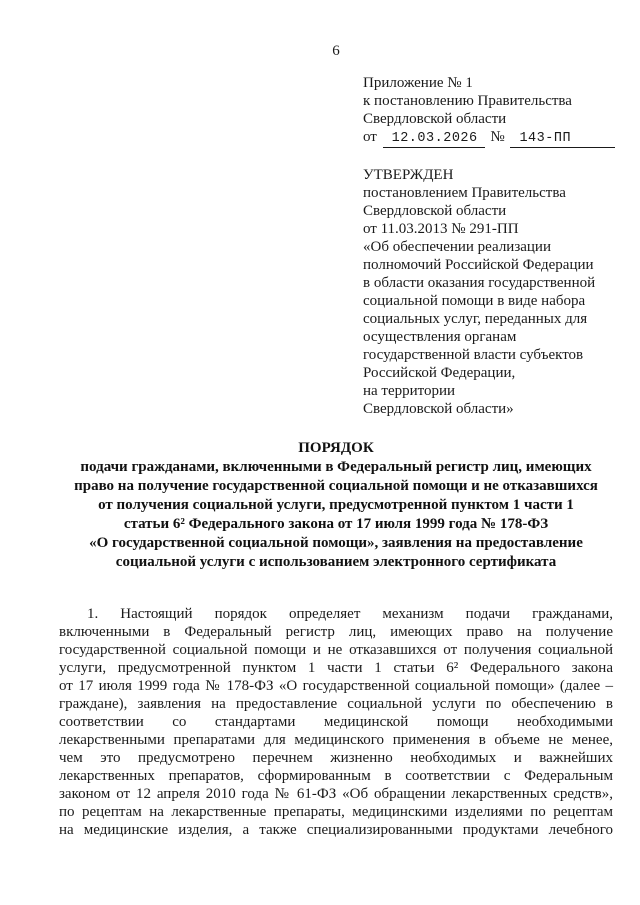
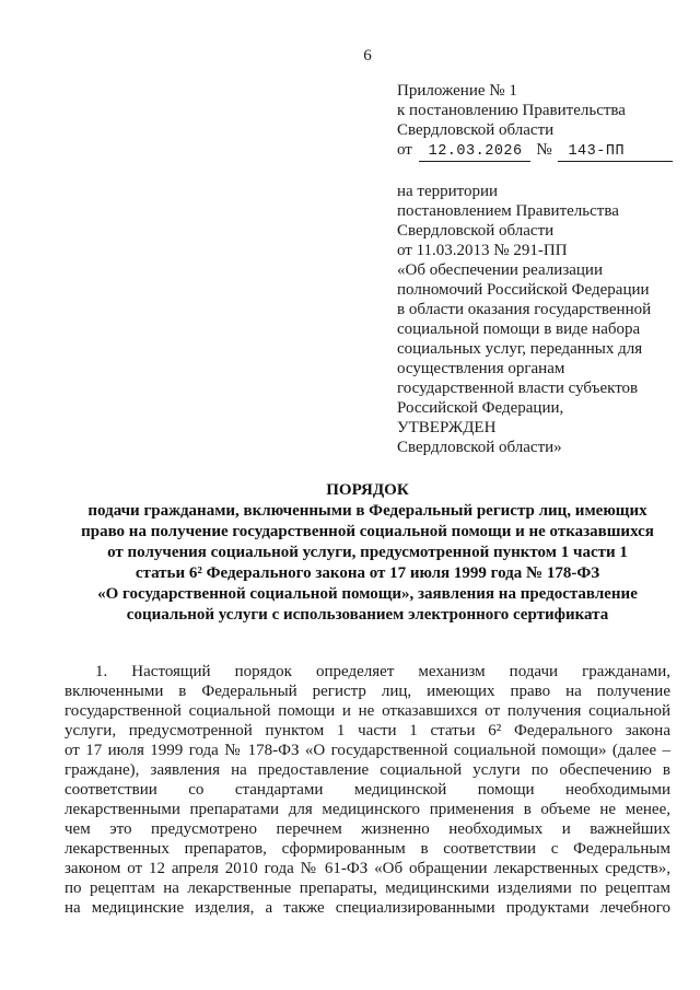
  6
  Приложение № 1
  к постановлению Правительства
  Свердловской области
  от 12.03.2026 № 143-ПП
- УТВЕРЖДЕН
+ на территории
  постановлением Правительства
  Свердловской области
  от 11.03.2013 № 291-ПП
  «Об обеспечении реализации
  полномочий Российской Федерации
  в области оказания государственной
  социальной помощи в виде набора
  социальных услуг, переданных для
  осуществления органам
  государственной власти субъектов
  Российской Федерации,
- на территории
+ УТВЕРЖДЕН
  Свердловской области»
  ПОРЯДОК
  подачи гражданами, включенными в Федеральный регистр лиц, имеющих
  право на получение государственной социальной помощи и не отказавшихся
  от получения социальной услуги, предусмотренной пунктом 1 части 1
  статьи 6² Федерального закона от 17 июля 1999 года № 178-ФЗ
  «О государственной социальной помощи», заявления на предоставление
  социальной услуги с использованием электронного сертификата
  1. Настоящий порядок определяет механизм подачи гражданами,
  включенными в Федеральный регистр лиц, имеющих право на получение
  государственной социальной помощи и не отказавшихся от получения социальной
  услуги, предусмотренной пунктом 1 части 1 статьи 6² Федерального закона
  от 17 июля 1999 года № 178-ФЗ «О государственной социальной помощи» (далее –
  граждане), заявления на предоставление социальной услуги по обеспечению в
  соответствии со стандартами медицинской помощи необходимыми
  лекарственными препаратами для медицинского применения в объеме не менее,
  чем это предусмотрено перечнем жизненно необходимых и важнейших
  лекарственных препаратов, сформированным в соответствии с Федеральным
  законом от 12 апреля 2010 года № 61-ФЗ «Об обращении лекарственных средств»,
  по рецептам на лекарственные препараты, медицинскими изделиями по рецептам
  на медицинские изделия, а также специализированными продуктами лечебного
